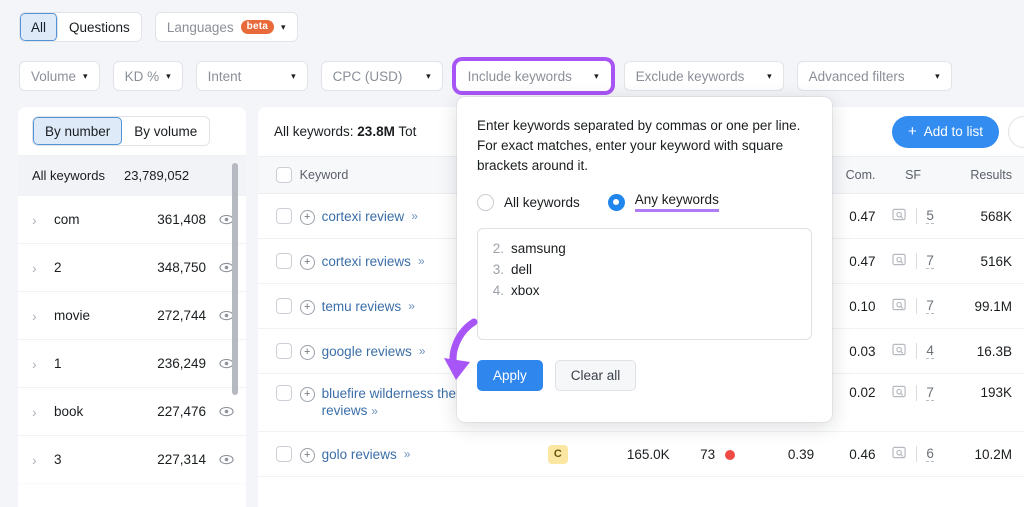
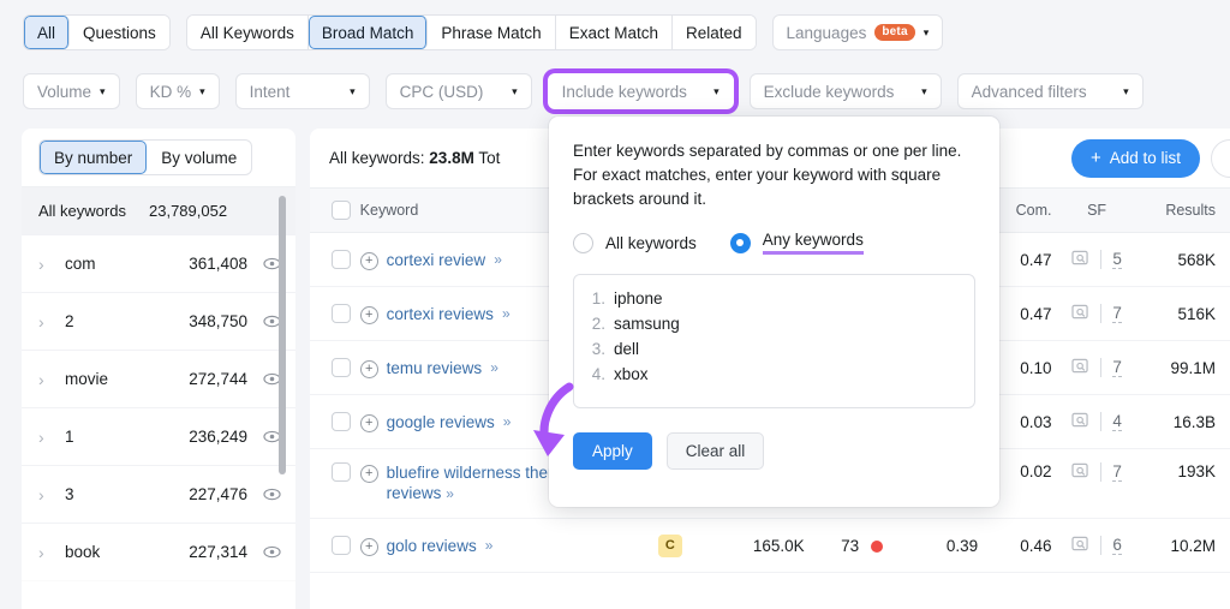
  All
  Questions
+ All Keywords
+ Broad Match
+ Phrase Match
+ Exact Match
+ Related
  Languages
  beta
  ▾
  Volume
  ▾
  KD %
  ▾
  Intent
  ▾
  CPC (USD)
  ▾
  Include keywords
  ▾
  Exclude keywords
  ▾
  Advanced filters
  ▾
  By number
  By volume
  All keywords
  23,789,052
  ›
  com
  361,408
  ›
  2
  348,750
  ›
  movie
  272,744
  ›
  1
  236,249
  ›
- book
+ 3
  227,476
  ›
- 3
+ book
  227,314
  All keywords: 23.8M Tot
  +
  Add to list
  Keyword
  Com.
  SF
  Results
  +
  cortexi review
  »
  0.47
  5
  568K
  +
  cortexi reviews
  »
  0.47
  7
  516K
  +
  temu reviews
  »
  0.10
  7
  99.1M
  +
  google reviews
  »
  0.03
  4
  16.3B
  +
  bluefire wilderness the reviews »
  0.02
  7
  193K
  +
  golo reviews
  »
  C
  165.0K
  73
  0.39
  0.46
  6
  10.2M
  Enter keywords separated by commas or one per line. For exact matches, enter your keyword with square brackets around it.
  All keywords
  Any keywords
+ 1.
+ iphone
  2.
  samsung
  3.
  dell
  4.
  xbox
  Apply
  Clear all
